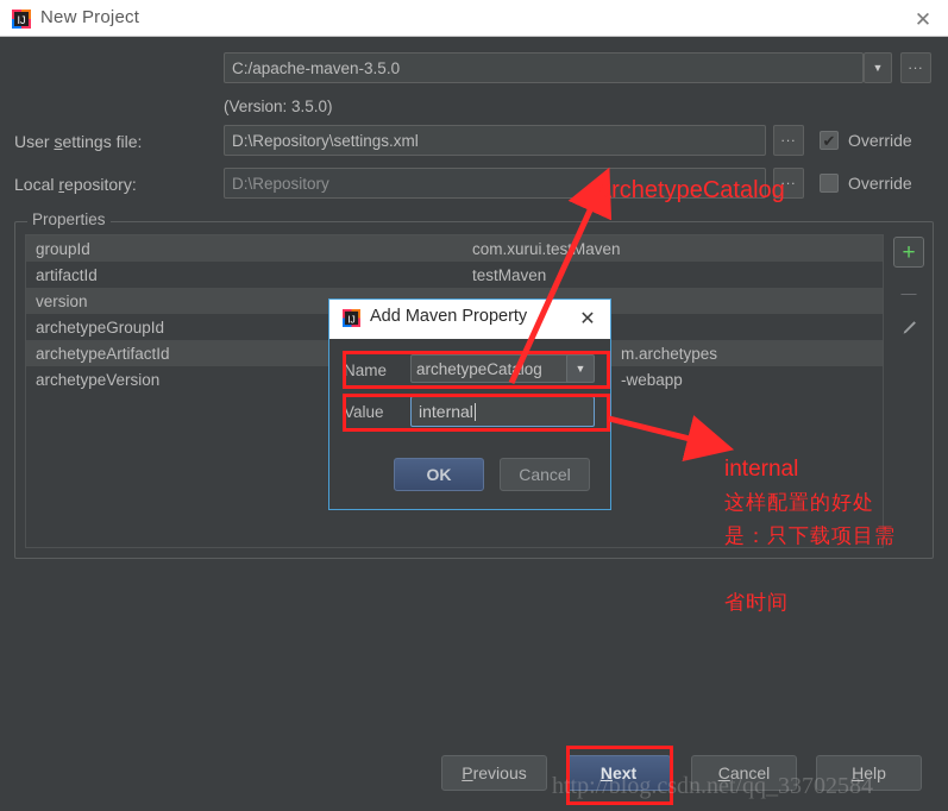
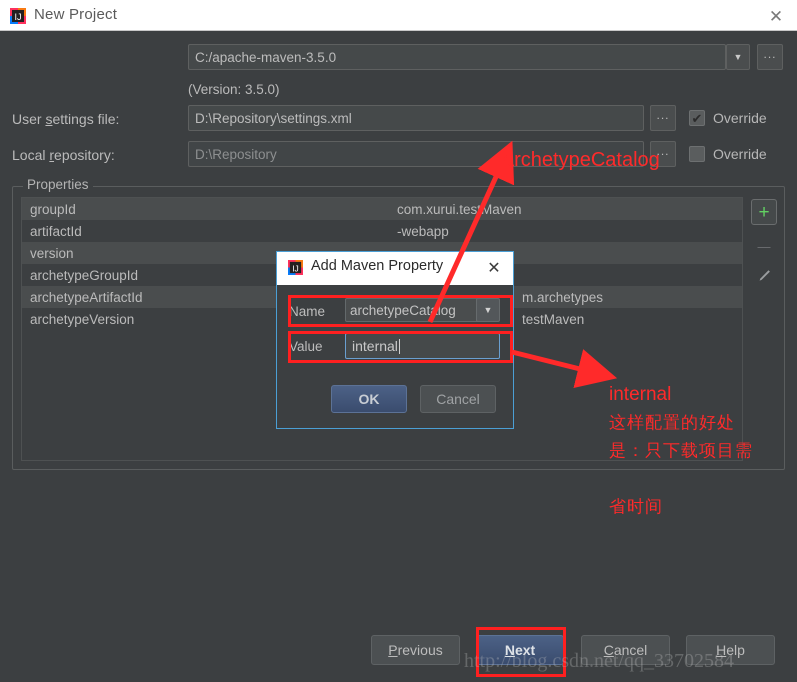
  IJ
  New Project
  ✕
  C:/apache-maven-3.5.0
  ▼
  ...
  (Version: 3.5.0)
  User settings file:
  D:\Repository\settings.xml
  ...
  ✔
  Override
  Local repository:
  D:\Repository
  ...
  Override
  Properties
  groupId
  com.xurui.tesMaven
  artifactId
- testMaven
+ -webapp
  version
  archetypeGroupId
  archetypeArtifactId
  m.archetypes
  archetypeVersion
- -webapp
+ testMaven
  +
  —
  Previous
  Next
  Cancel
  Help
  IJ
  Add Maven Property
  ✕
  Name
  archetypeCatlog
  ▼
  Value
  internal
  OK
  Cancel
  archetypeCatalog
  internal
  这样配置的好处
  是：只下载项目需
  省时间
  http://blog.csdn.net/qq_33702584
